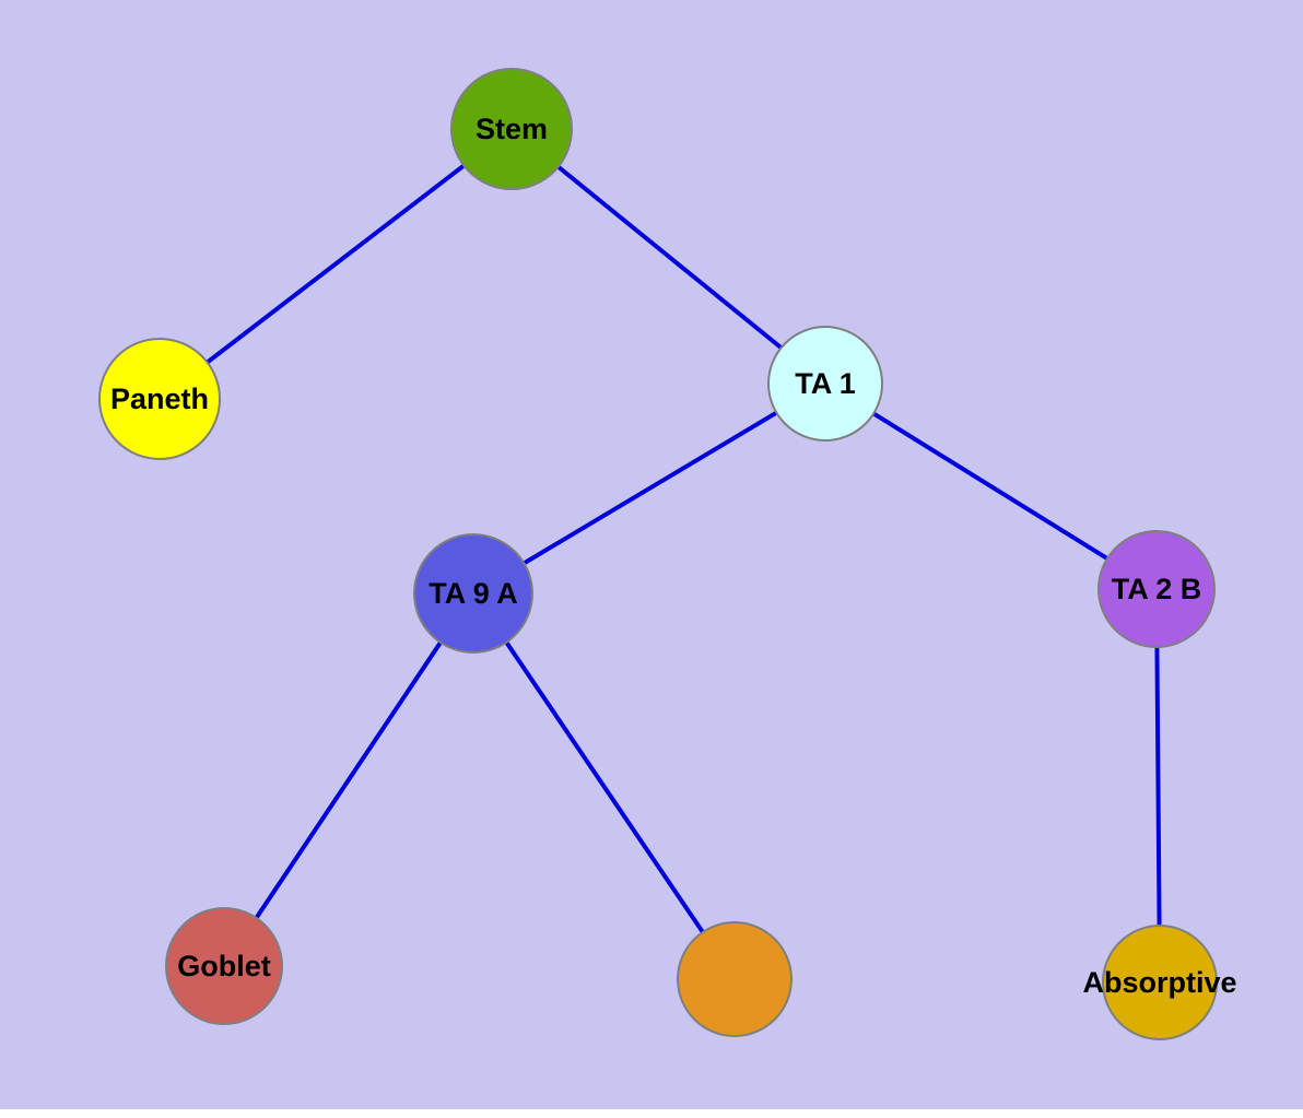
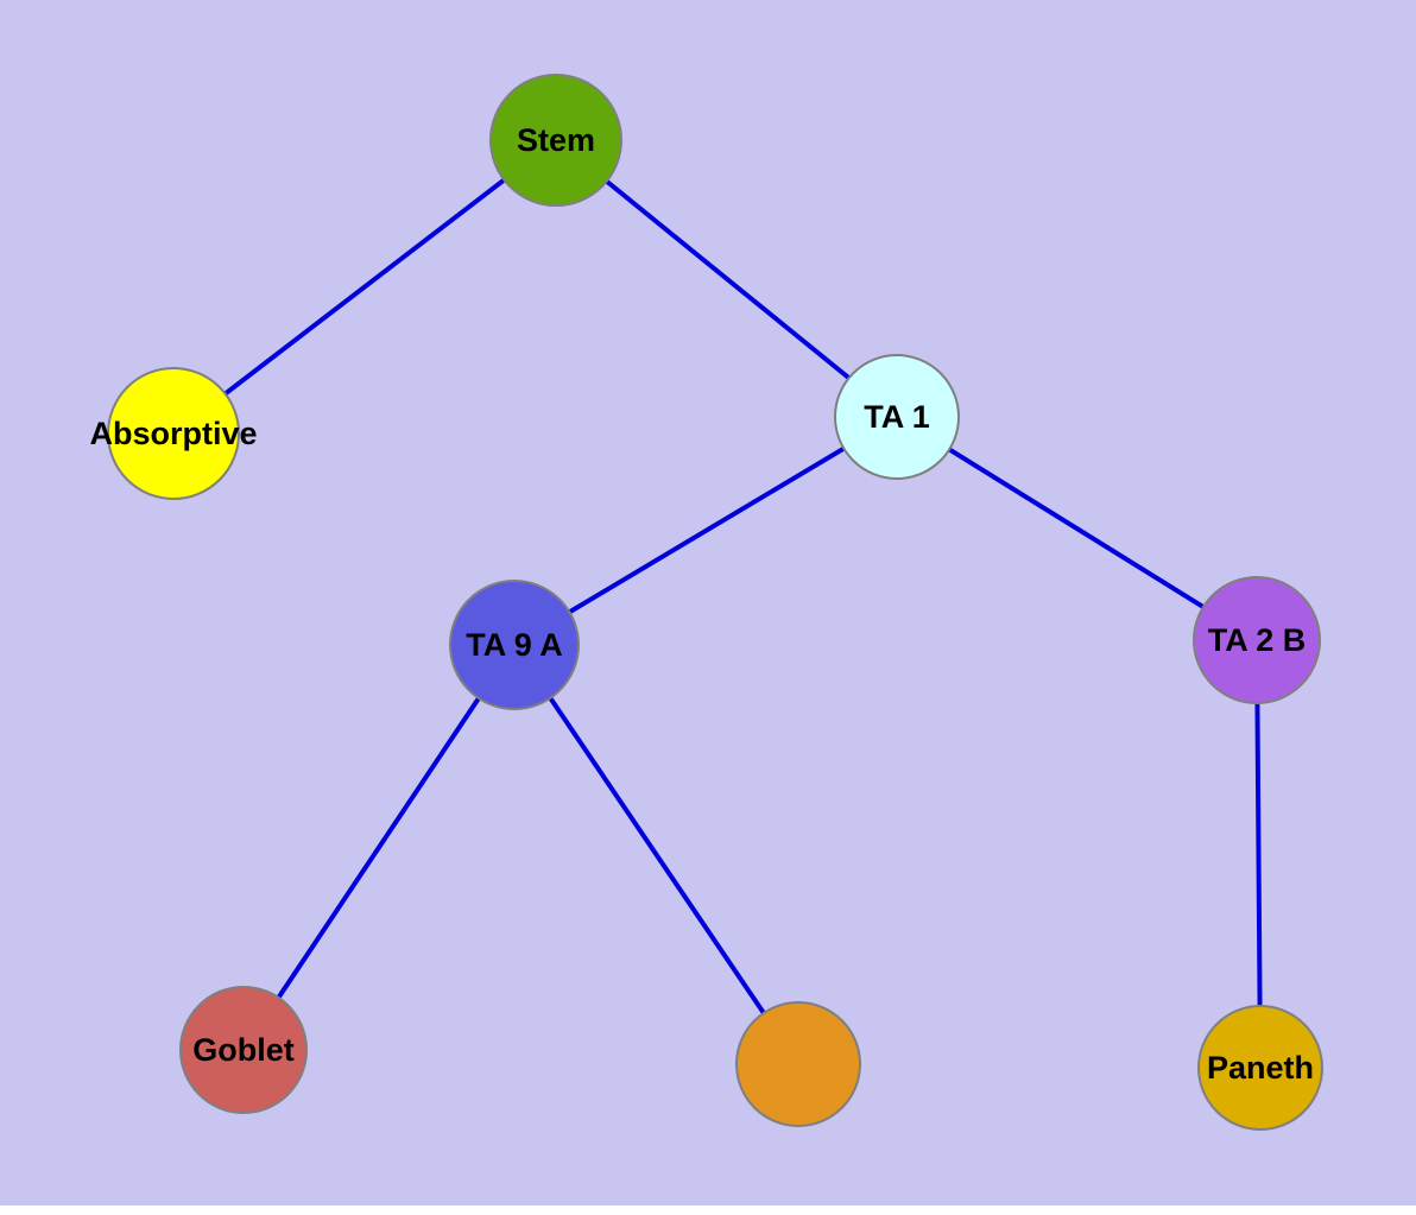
  Stem
- Paneth
+ Absorptive
  TA 1
  TA 9 A
  TA 2 B
  Goblet
- Absorptive
+ Paneth
